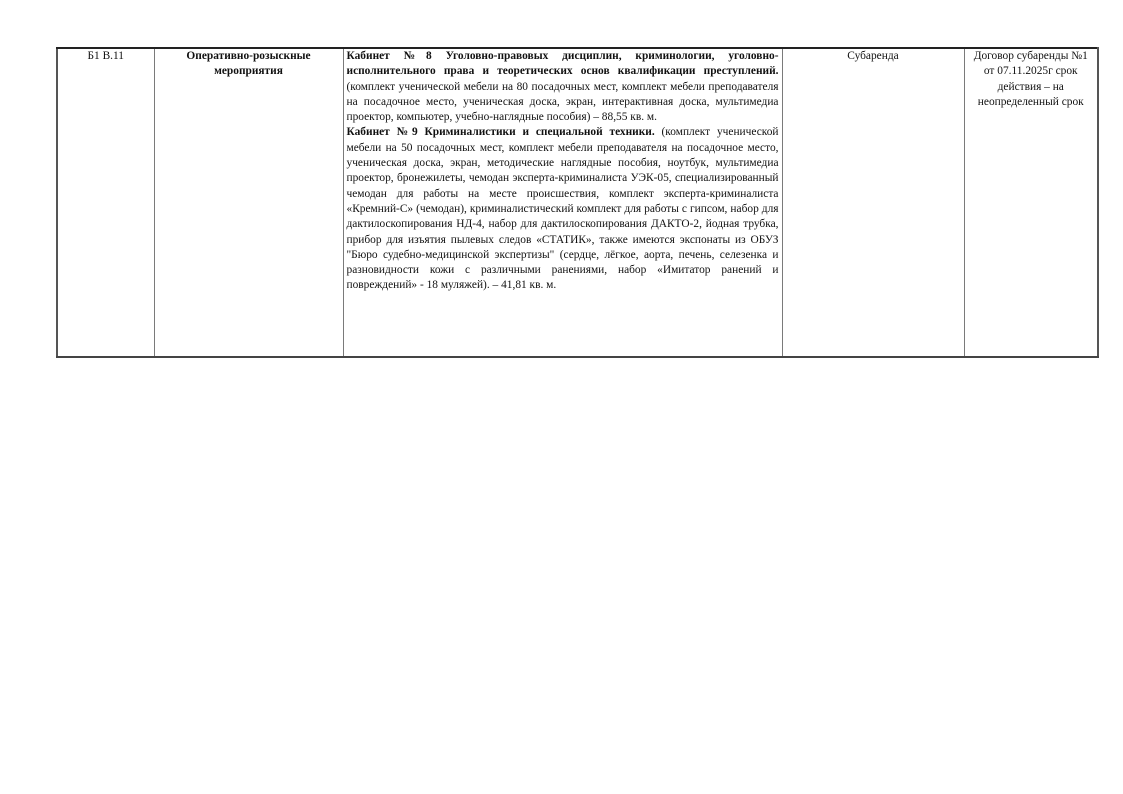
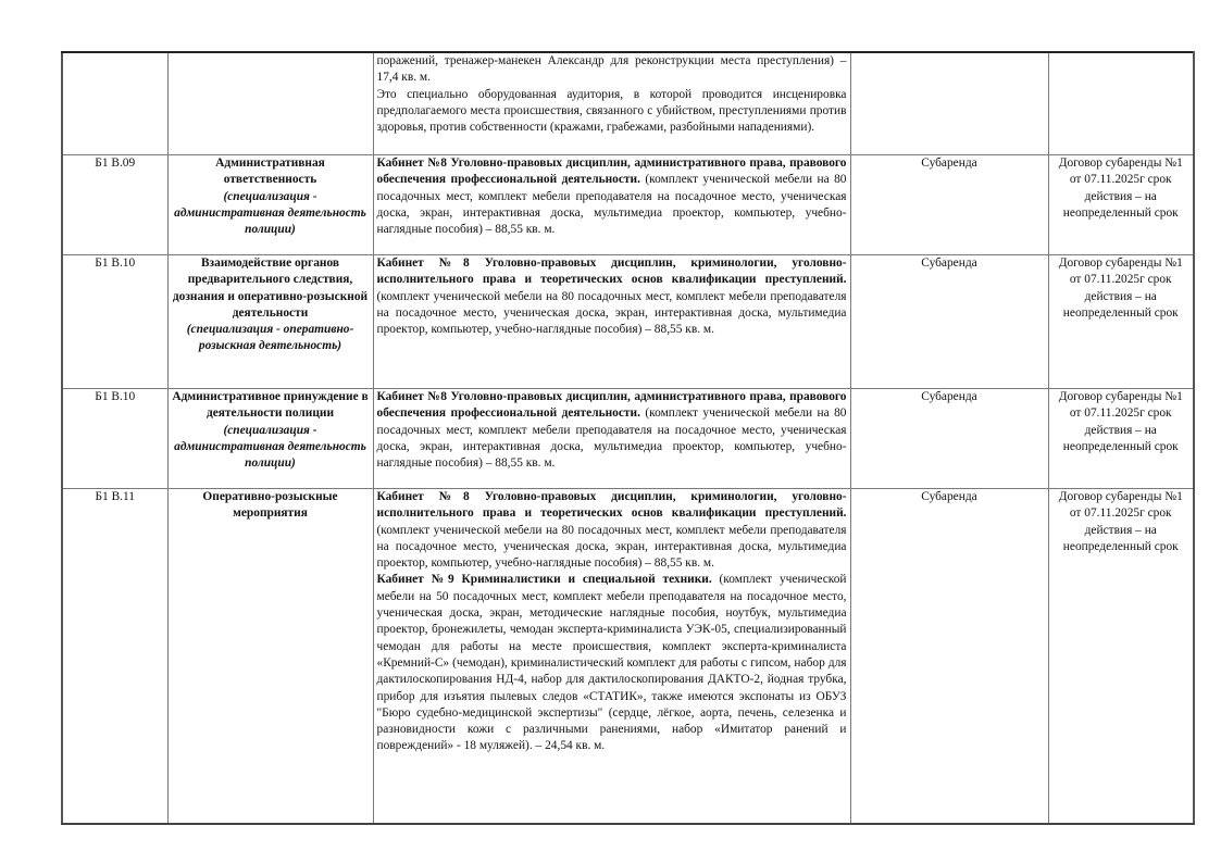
+ 		поражений, тренажер-манекен Александр для реконструкции места преступления) – 17,4 кв. м. Это специально оборудованная аудитория, в которой проводится инсценировка предполагаемого места происшествия, связанного с убийством, преступлениями против здоровья, против собственности (кражами, грабежами, разбойными нападениями).
+ Б1 В.09	Административная ответственность (специализация - административная деятельность полиции)	Кабинет №8 Уголовно-правовых дисциплин, административного права, правового обеспечения профессиональной деятельности. (комплект ученической мебели на 80 посадочных мест, комплект мебели преподавателя на посадочное место, ученическая доска, экран, интерактивная доска, мультимедиа проектор, компьютер, учебно-наглядные пособия) – 88,55 кв. м.	Субаренда	Договор субаренды №1 от 07.11.2025г срок действия – на неопределенный срок
+ Б1 В.10	Взаимодействие органов предварительного следствия, дознания и оперативно-розыскной деятельности (специализация - оперативно-розыскная деятельность)	Кабинет №8 Уголовно-правовых дисциплин, криминологии, уголовно-исполнительного права и теоретических основ квалификации преступлений. (комплект ученической мебели на 80 посадочных мест, комплект мебели преподавателя на посадочное место, ученическая доска, экран, интерактивная доска, мультимедиа проектор, компьютер, учебно-наглядные пособия) – 88,55 кв. м.	Субаренда	Договор субаренды №1 от 07.11.2025г срок действия – на неопределенный срок
+ Б1 В.10	Административное принуждение в деятельности полиции (специализация - административная деятельность полиции)	Кабинет №8 Уголовно-правовых дисциплин, административного права, правового обеспечения профессиональной деятельности. (комплект ученической мебели на 80 посадочных мест, комплект мебели преподавателя на посадочное место, ученическая доска, экран, интерактивная доска, мультимедиа проектор, компьютер, учебно-наглядные пособия) – 88,55 кв. м.	Субаренда	Договор субаренды №1 от 07.11.2025г срок действия – на неопределенный срок
- Б1 В.11	Оперативно-розыскные мероприятия	Кабинет №8 Уголовно-правовых дисциплин, криминологии, уголовно-исполнительного права и теоретических основ квалификации преступлений. (комплект ученической мебели на 80 посадочных мест, комплект мебели преподавателя на посадочное место, ученическая доска, экран, интерактивная доска, мультимедиа проектор, компьютер, учебно-наглядные пособия) – 88,55 кв. м. Кабинет №9 Криминалистики и специальной техники. (комплект ученической мебели на 50 посадочных мест, комплект мебели преподавателя на посадочное место, ученическая доска, экран, методические наглядные пособия, ноутбук, мультимедиа проектор, бронежилеты, чемодан эксперта-криминалиста УЭК-05, специализированный чемодан для работы на месте происшествия, комплект эксперта-криминалиста «Кремний-С» (чемодан), криминалистический комплект для работы с гипсом, набор для дактилоскопирования НД-4, набор для дактилоскопирования ДАКТО-2, йодная трубка, прибор для изъятия пылевых следов «СТАТИК», также имеются экспонаты из ОБУЗ "Бюро судебно-медицинской экспертизы" (сердце, лёгкое, аорта, печень, селезенка и разновидности кожи с различными ранениями, набор «Имитатор ранений и повреждений» - 18 муляжей). – 41,81 кв. м.	Субаренда	Договор субаренды №1 от 07.11.2025г срок действия – на неопределенный срок
+ Б1 В.11	Оперативно-розыскные мероприятия	Кабинет №8 Уголовно-правовых дисциплин, криминологии, уголовно-исполнительного права и теоретических основ квалификации преступлений. (комплект ученической мебели на 80 посадочных мест, комплект мебели преподавателя на посадочное место, ученическая доска, экран, интерактивная доска, мультимедиа проектор, компьютер, учебно-наглядные пособия) – 88,55 кв. м. Кабинет №9 Криминалистики и специальной техники. (комплект ученической мебели на 50 посадочных мест, комплект мебели преподавателя на посадочное место, ученическая доска, экран, методические наглядные пособия, ноутбук, мультимедиа проектор, бронежилеты, чемодан эксперта-криминалиста УЭК-05, специализированный чемодан для работы на месте происшествия, комплект эксперта-криминалиста «Кремний-С» (чемодан), криминалистический комплект для работы с гипсом, набор для дактилоскопирования НД-4, набор для дактилоскопирования ДАКТО-2, йодная трубка, прибор для изъятия пылевых следов «СТАТИК», также имеются экспонаты из ОБУЗ "Бюро судебно-медицинской экспертизы" (сердце, лёгкое, аорта, печень, селезенка и разновидности кожи с различными ранениями, набор «Имитатор ранений и повреждений» - 18 муляжей). – 24,54 кв. м.	Субаренда	Договор субаренды №1 от 07.11.2025г срок действия – на неопределенный срок
